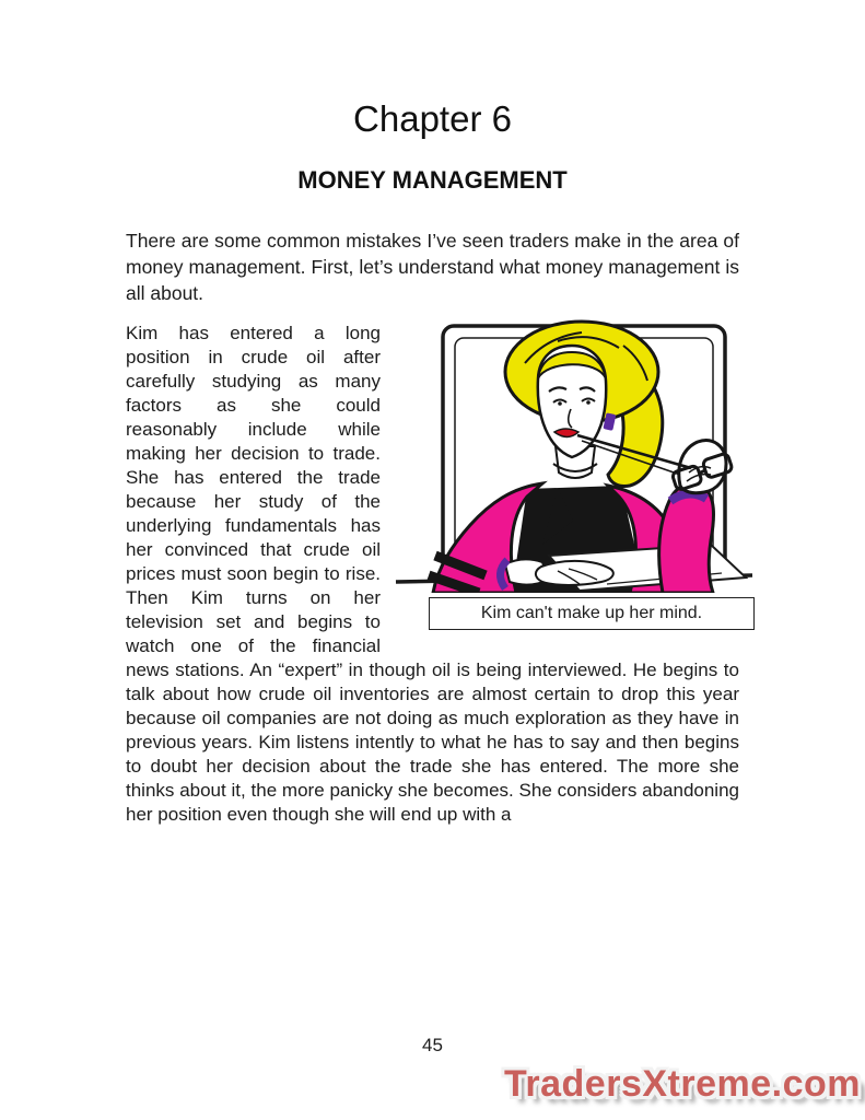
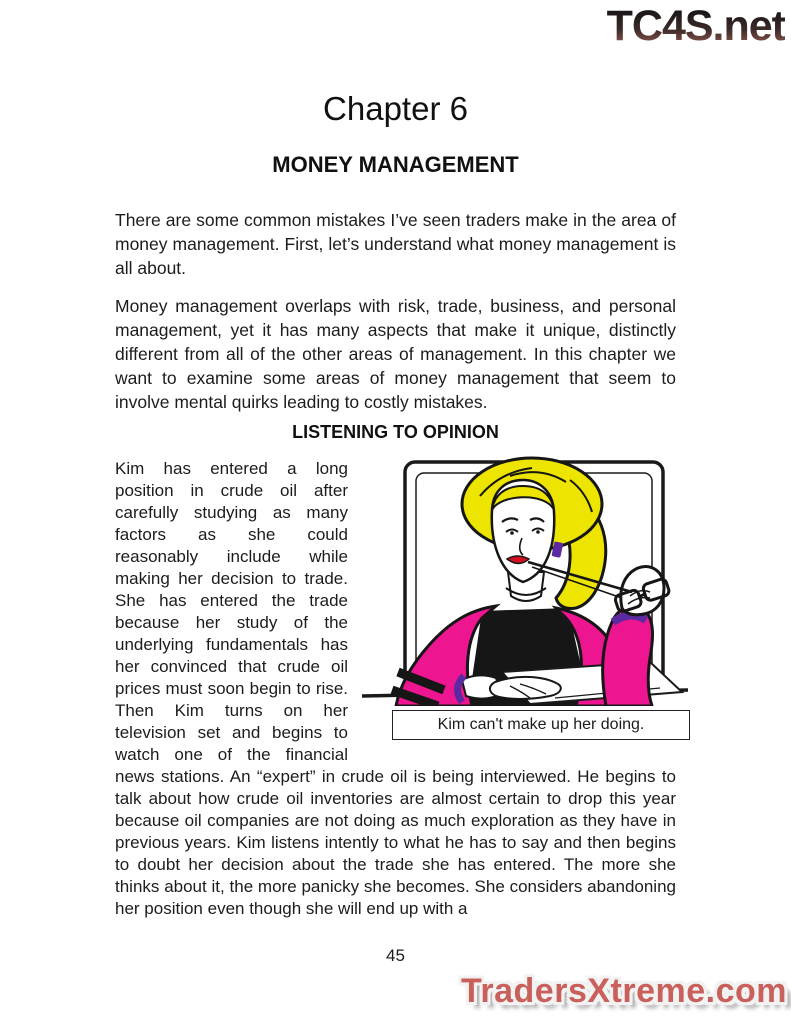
+ TC4S.net
  Chapter 6
  MONEY MANAGEMENT
  There are some common mistakes I’ve seen traders make in the area of money management. First, let’s understand what money management is all about.
+ Money management overlaps with risk, trade, business, and personal management, yet it has many aspects that make it unique, distinctly different from all of the other areas of management. In this chapter we want to examine some areas of money management that seem to involve mental quirks leading to costly mistakes.
+ LISTENING TO OPINION
- Kim can't make up her mind.
+ Kim can't make up her doing.
- Kim has entered a long position in crude oil after carefully studying as many factors as she could reasonably include while making her decision to trade. She has entered the trade because her study of the underlying fundamentals has her convinced that crude oil prices must soon begin to rise. Then Kim turns on her television set and begins to watch one of the financial news stations. An “expert” in though oil is being interviewed. He begins to talk about how crude oil inventories are almost certain to drop this year because oil companies are not doing as much exploration as they have in previous years. Kim listens intently to what he has to say and then begins to doubt her decision about the trade she has entered. The more she thinks about it, the more panicky she becomes. She considers abandoning her position even though she will end up with a
+ Kim has entered a long position in crude oil after carefully studying as many factors as she could reasonably include while making her decision to trade. She has entered the trade because her study of the underlying fundamentals has her convinced that crude oil prices must soon begin to rise. Then Kim turns on her television set and begins to watch one of the financial news stations. An “expert” in crude oil is being interviewed. He begins to talk about how crude oil inventories are almost certain to drop this year because oil companies are not doing as much exploration as they have in previous years. Kim listens intently to what he has to say and then begins to doubt her decision about the trade she has entered. The more she thinks about it, the more panicky she becomes. She considers abandoning her position even though she will end up with a
  45
  TradersXtreme.com
